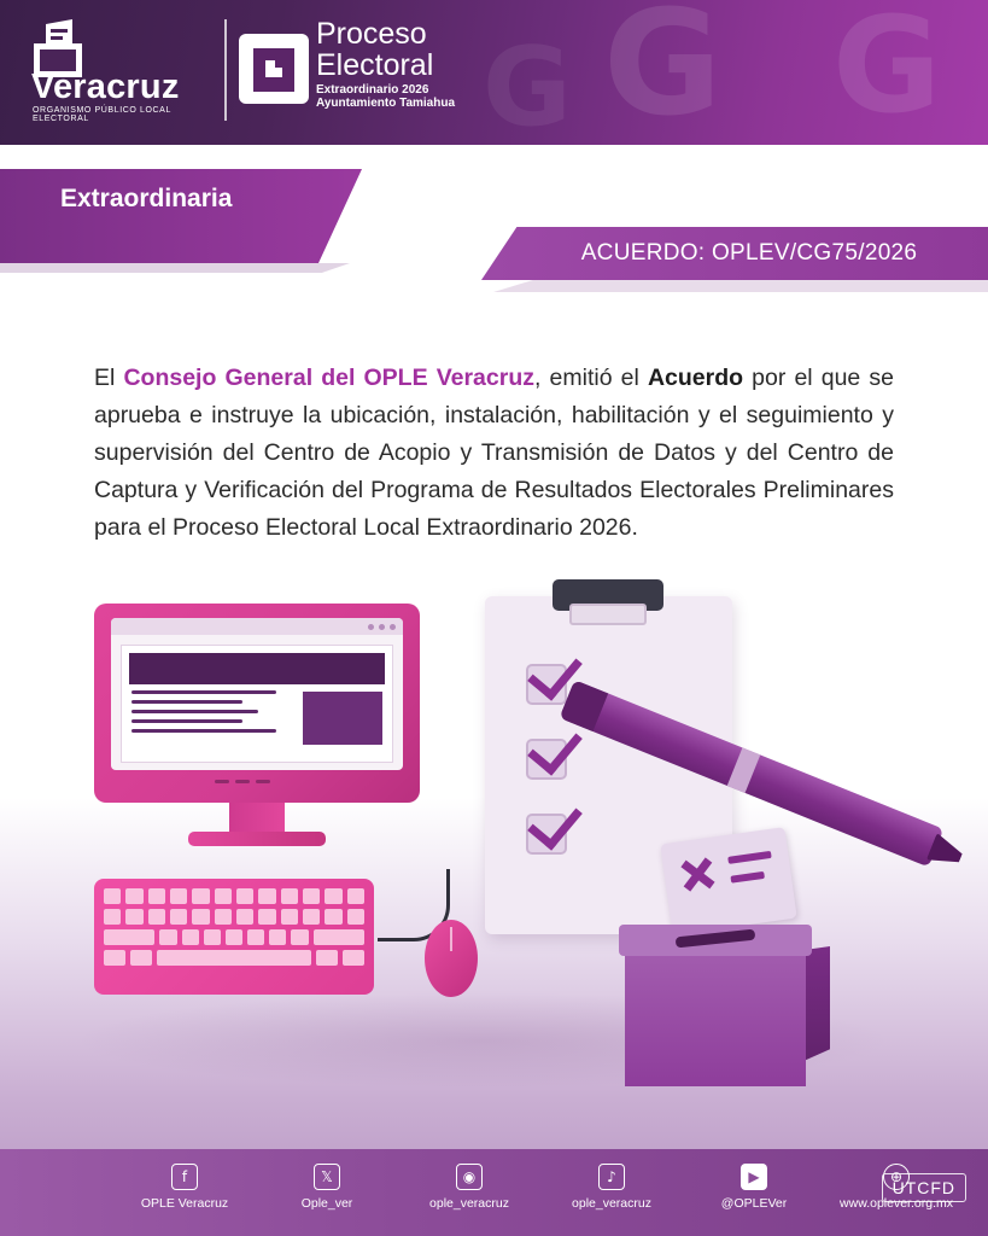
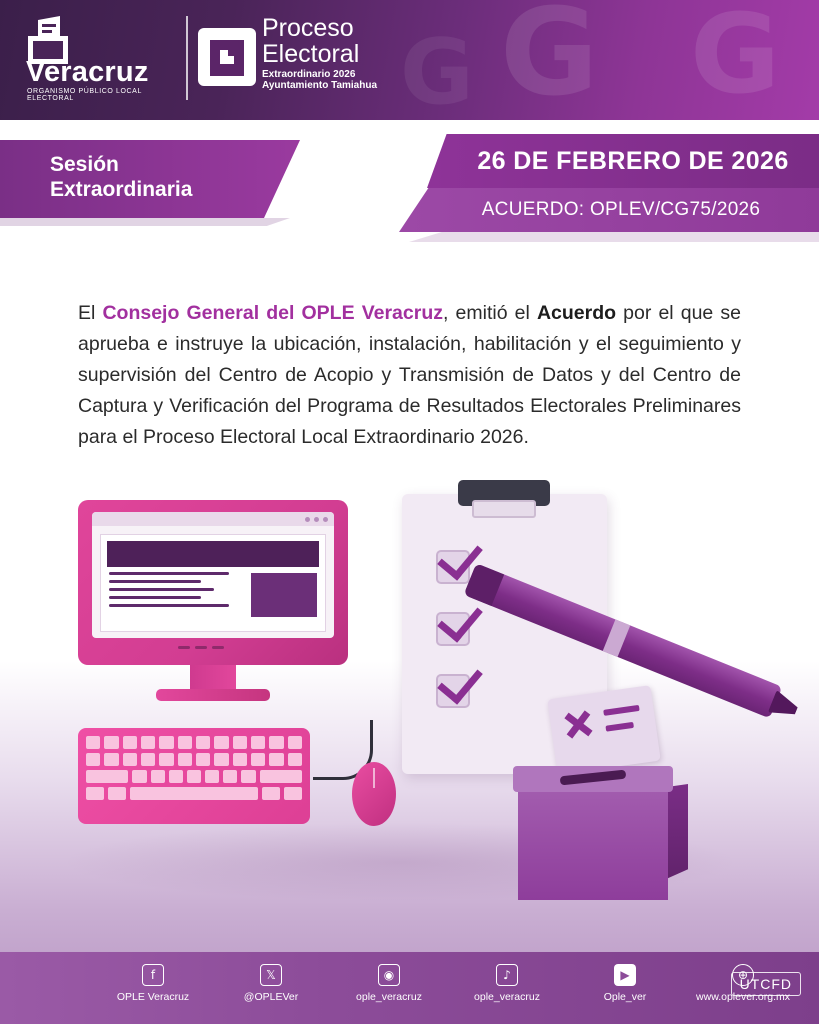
  G
  G
  Veracruz
  Proceso
  Electoral
  Extraordinario 2026
  Ayuntamiento Tamiahua
+ Sesión
  Extraordinaria
+ 26 DE FEBRERO DE 2026
  ACUERDO: OPLEV/CG75/2026
  El Consejo General del OPLE Veracruz, emitió el Acuerdo por el que se aprueba e instruye la ubicación, instalación, habilitación y el seguimiento y supervisión del Centro de Acopio y Transmisión de Datos y del Centro de Captura y Verificación del Programa de Resultados Electorales Preliminares para el Proceso Electoral Local Extraordinario 2026.
  f
  OPLE Veracruz
  𝕏
- Ople_ver
+ @OPLEVer
  ◉
  ople_veracruz
  ♪
  ople_veracruz
  ▶
- @OPLEVer
+ Ople_ver
  ⊕
  www.oplever.org.mx
  UTCFD
